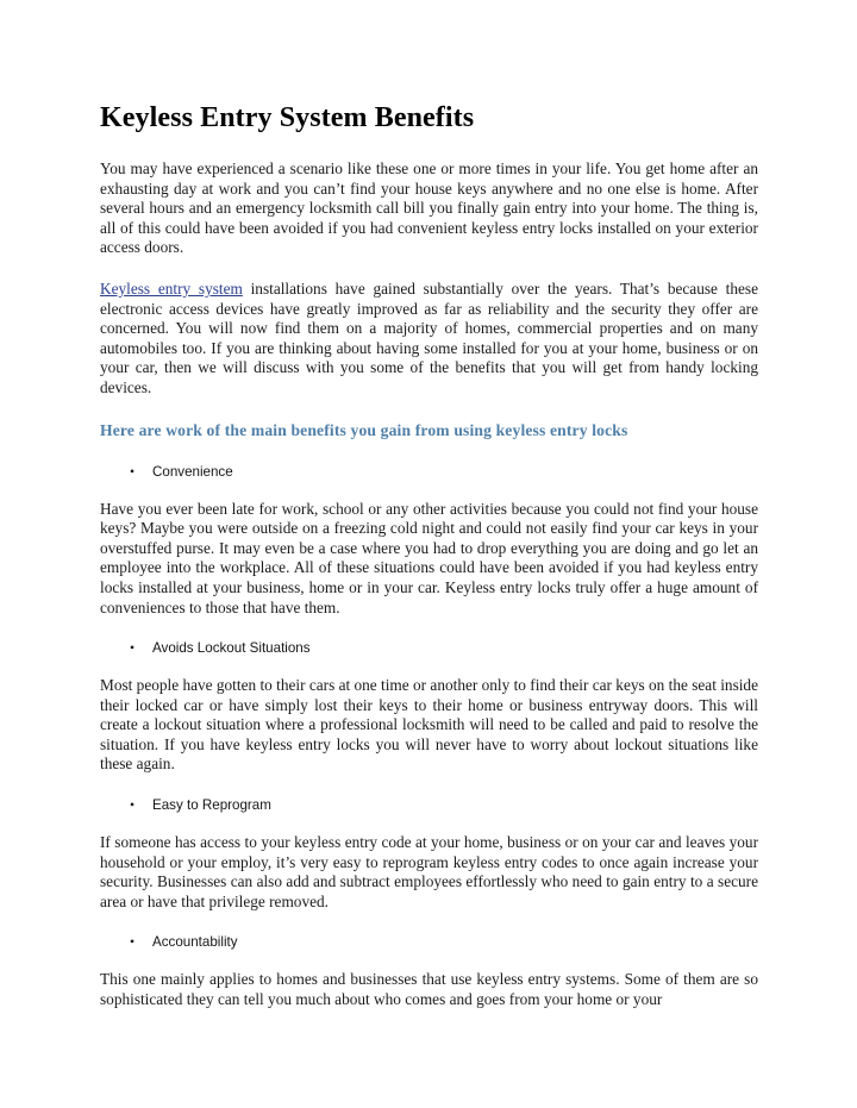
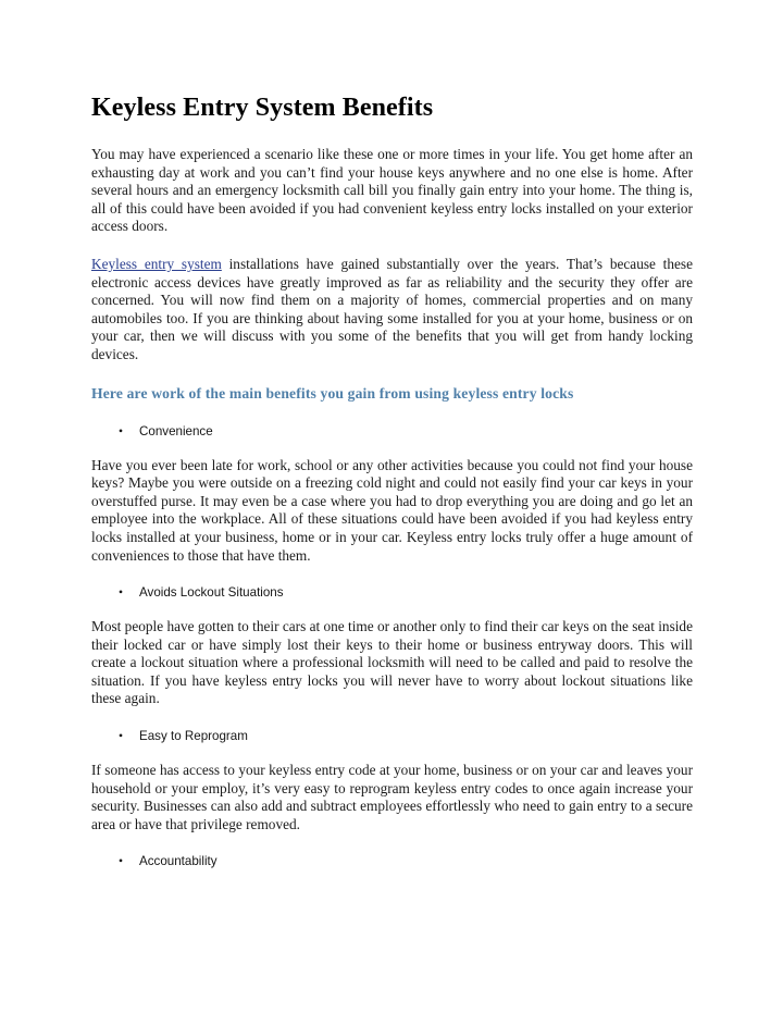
  Keyless Entry System Benefits
  You may have experienced a scenario like these one or more times in your life. You get home after an exhausting day at work and you can’t find your house keys anywhere and no one else is home. After several hours and an emergency locksmith call bill you finally gain entry into your home. The thing is, all of this could have been avoided if you had convenient keyless entry locks installed on your exterior access doors.
  Keyless entry system installations have gained substantially over the years. That’s because these electronic access devices have greatly improved as far as reliability and the security they offer are concerned. You will now find them on a majority of homes, commercial properties and on many automobiles too. If you are thinking about having some installed for you at your home, business or on your car, then we will discuss with you some of the benefits that you will get from handy locking devices.
  Here are work of the main benefits you gain from using keyless entry locks
  •
  Convenience
  Have you ever been late for work, school or any other activities because you could not find your house keys? Maybe you were outside on a freezing cold night and could not easily find your car keys in your overstuffed purse. It may even be a case where you had to drop everything you are doing and go let an employee into the workplace. All of these situations could have been avoided if you had keyless entry locks installed at your business, home or in your car. Keyless entry locks truly offer a huge amount of conveniences to those that have them.
  •
  Avoids Lockout Situations
  Most people have gotten to their cars at one time or another only to find their car keys on the seat inside their locked car or have simply lost their keys to their home or business entryway doors. This will create a lockout situation where a professional locksmith will need to be called and paid to resolve the situation. If you have keyless entry locks you will never have to worry about lockout situations like these again.
  •
  Easy to Reprogram
  If someone has access to your keyless entry code at your home, business or on your car and leaves your household or your employ, it’s very easy to reprogram keyless entry codes to once again increase your security. Businesses can also add and subtract employees effortlessly who need to gain entry to a secure area or have that privilege removed.
  •
  Accountability
- This one mainly applies to homes and businesses that use keyless entry systems. Some of them are so sophisticated they can tell you much about who comes and goes from your home or your
